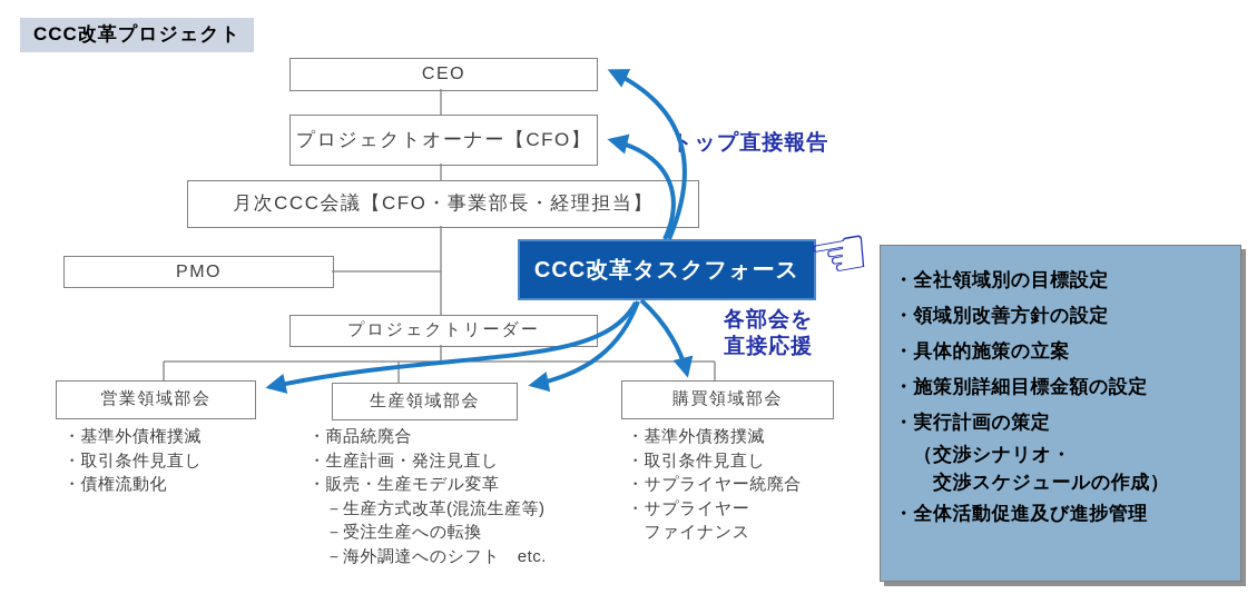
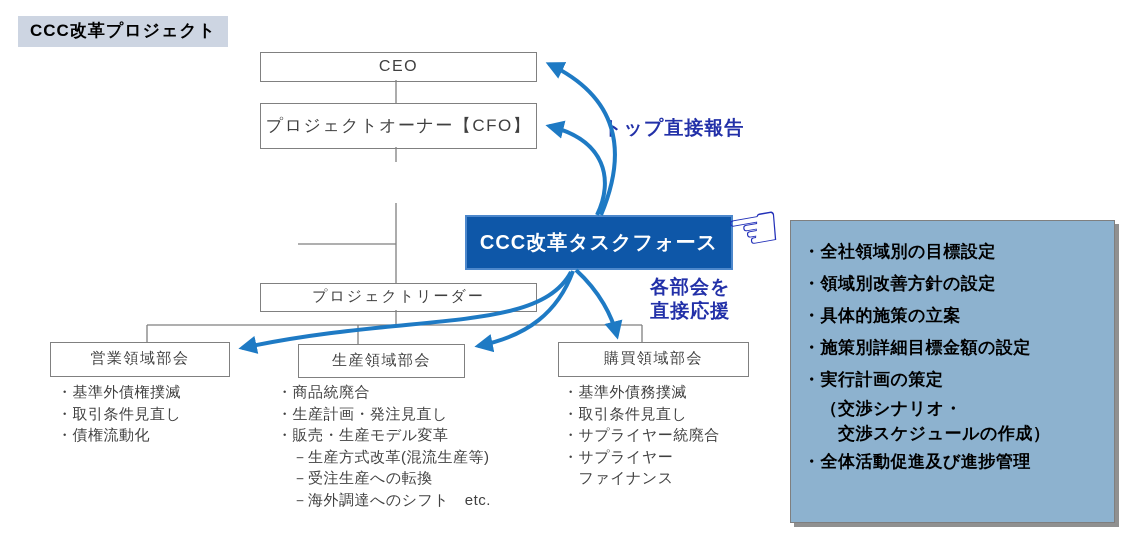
  CCC改革プロジェクト
  CEO
  プロジェクトオーナー【CFO】
- 月次CCC会議【CFO・事業部長・経理担当】
- PMO
  プロジェクトリーダー
  営業領域部会
  生産領域部会
  購買領域部会
  CCC改革タスクフォース
  ップ直接報告
  各部会を
  直接応援
  ・基準外債権撲滅
  ・取引条件見直し
  ・債権流動化
  ・商品統廃合
  ・生産計画・発注見直し
  ・販売・生産モデル変革
  －生産方式改革(混流生産等)
  －受注生産への転換
  －海外調達へのシフト etc.
  ・基準外債務撲滅
  ・取引条件見直し
  ・サプライヤー統廃合
  ・サプライヤー
  ファイナンス
  ・全社領域別の目標設定
  ・領域別改善方針の設定
  ・具体的施策の立案
  ・施策別詳細目標金額の設定
  ・実行計画の策定
  （交渉シナリオ・
  交渉スケジュールの作成）
  ・全体活動促進及び進捗管理
